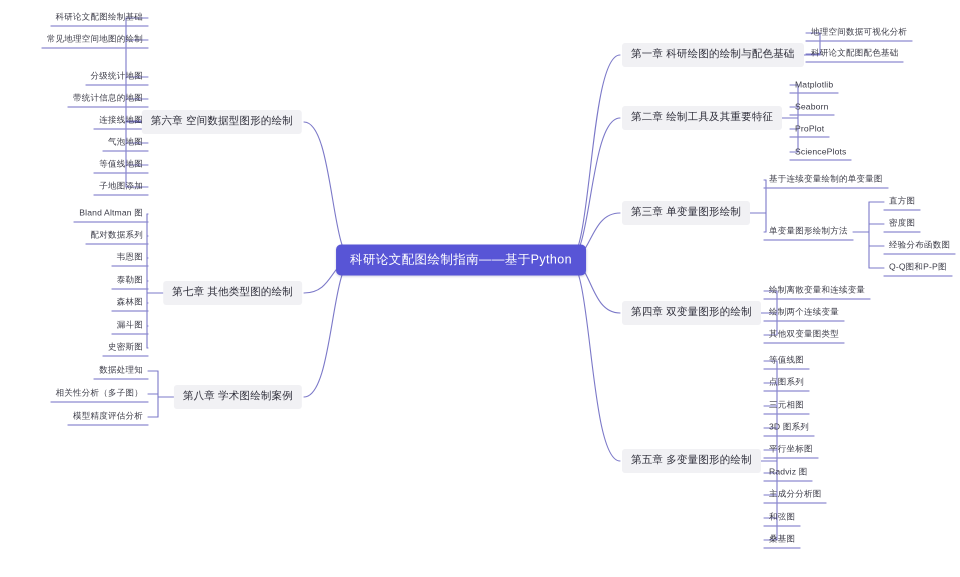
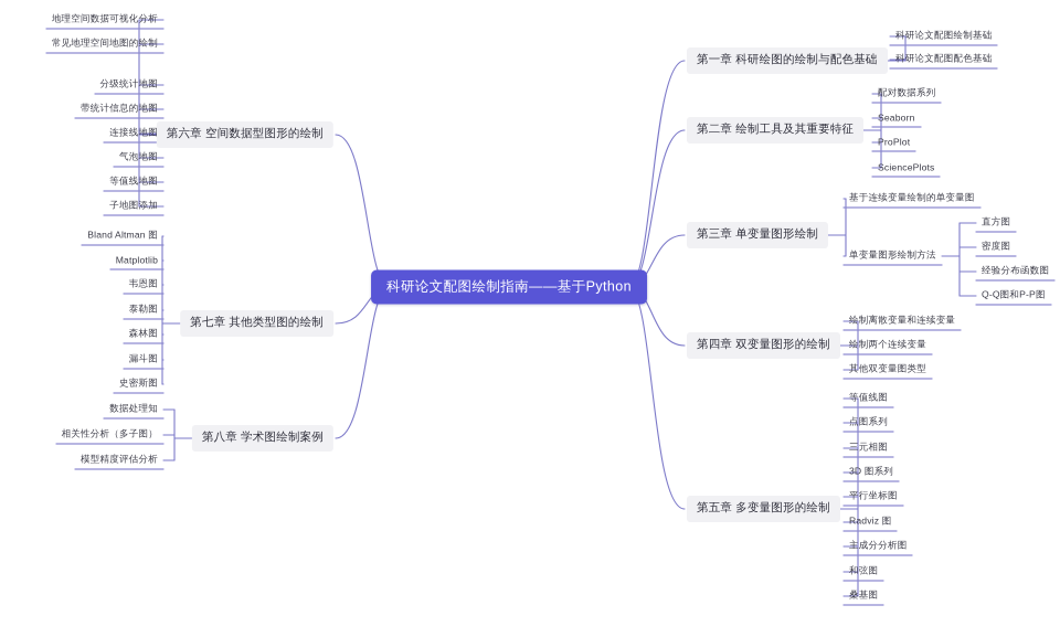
  科研论文配图绘制指南——基于Python
  第一章 科研绘图的绘制与配色基础
- 地理空间数据可视化分析
+ 科研论文配图绘制基础
  科研论文配图配色基础
  第二章 绘制工具及其重要特征
- Matplotlib
+ 配对数据系列
  Seaborn
  ProPlot
  SciencePlots
  第三章 单变量图形绘制
  基于连续变量绘制的单变量图
  单变量图形绘制方法
  直方图
  密度图
  经验分布函数图
  Q-Q图和P-P图
  第四章 双变量图形的绘制
  绘制离散变量和连续变量
  绘制两个连续变量
  其他双变量图类型
  第五章 多变量图形的绘制
  等值线图
  点图系列
  三元相图
  3D 图系列
  平行坐标图
  Radviz 图
  主成分分析图
  和弦图
  桑基图
  第六章 空间数据型图形的绘制
- 科研论文配图绘制基础
+ 地理空间数据可视化分析
  常见地理空间地图的绘制
  分级统计地图
  带统计信息的地图
  连接线地图
  气泡地图
  等值线地图
  子地图添加
  第七章 其他类型图的绘制
  Bland Altman 图
- 配对数据系列
+ Matplotlib
  韦恩图
  泰勒图
  森林图
  漏斗图
  史密斯图
  第八章 学术图绘制案例
  数据处理知
  相关性分析（多子图）
  模型精度评估分析
